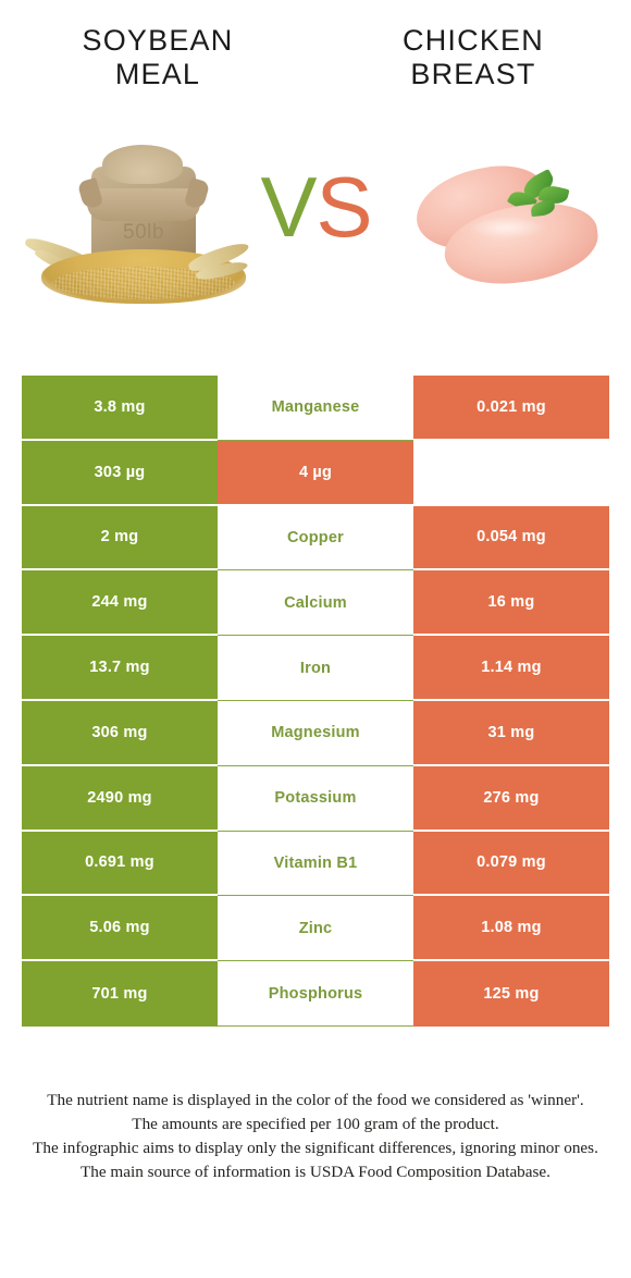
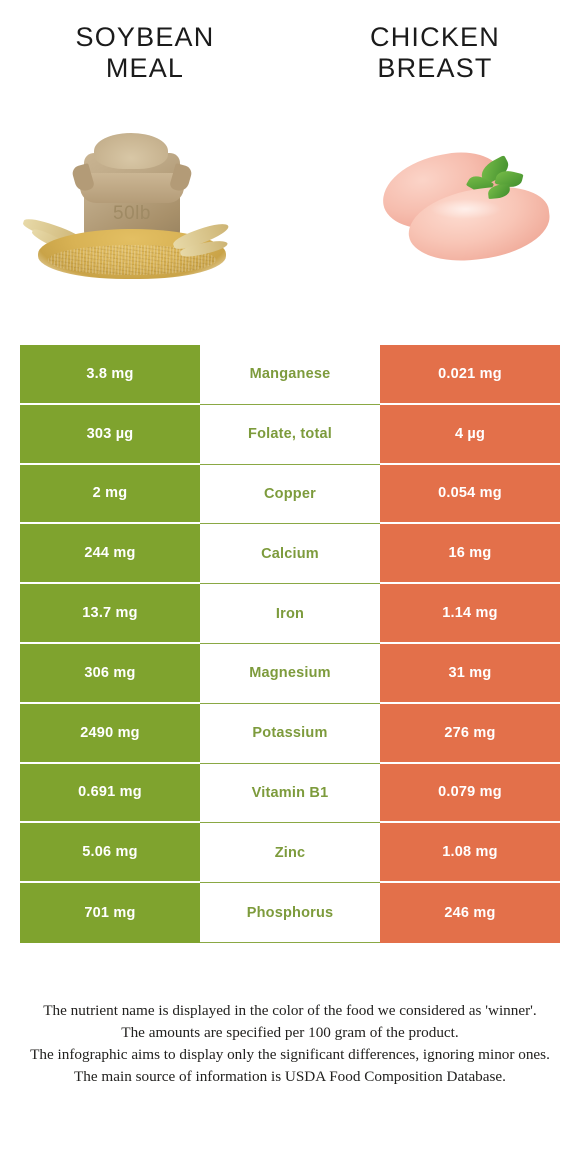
  SOYBEAN
  MEAL
  CHICKEN
  BREAST
  50lb
- VS
  3.8 mg
  Manganese
  0.021 mg
  303 µg
+ Folate, total
  4 µg
  2 mg
  Copper
  0.054 mg
  244 mg
  Calcium
  16 mg
  13.7 mg
  Iron
  1.14 mg
  306 mg
  Magnesium
  31 mg
  2490 mg
  Potassium
  276 mg
  0.691 mg
  Vitamin B1
  0.079 mg
  5.06 mg
  Zinc
  1.08 mg
  701 mg
  Phosphorus
- 125 mg
+ 246 mg
  The nutrient name is displayed in the color of the food we considered as 'winner'.
  The amounts are specified per 100 gram of the product.
  The infographic aims to display only the significant differences, ignoring minor ones.
  The main source of information is USDA Food Composition Database.
